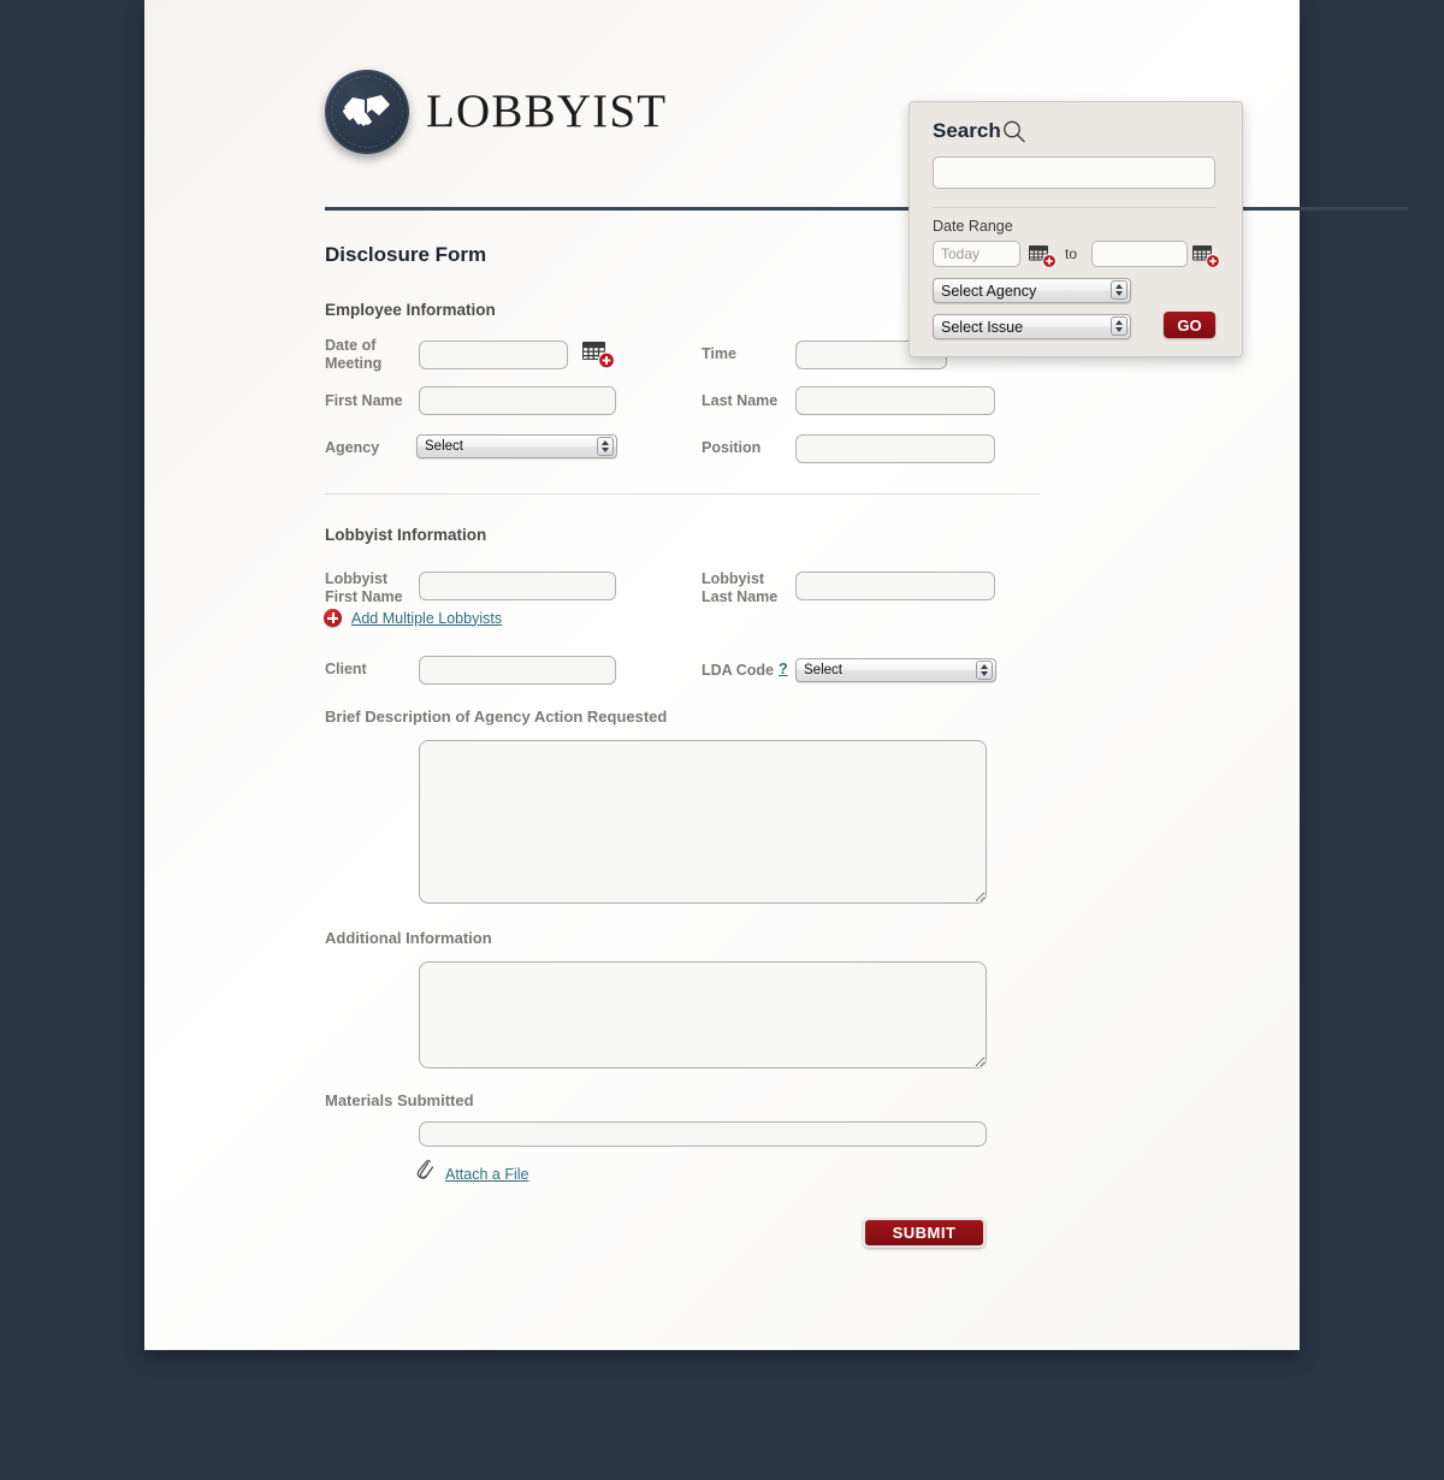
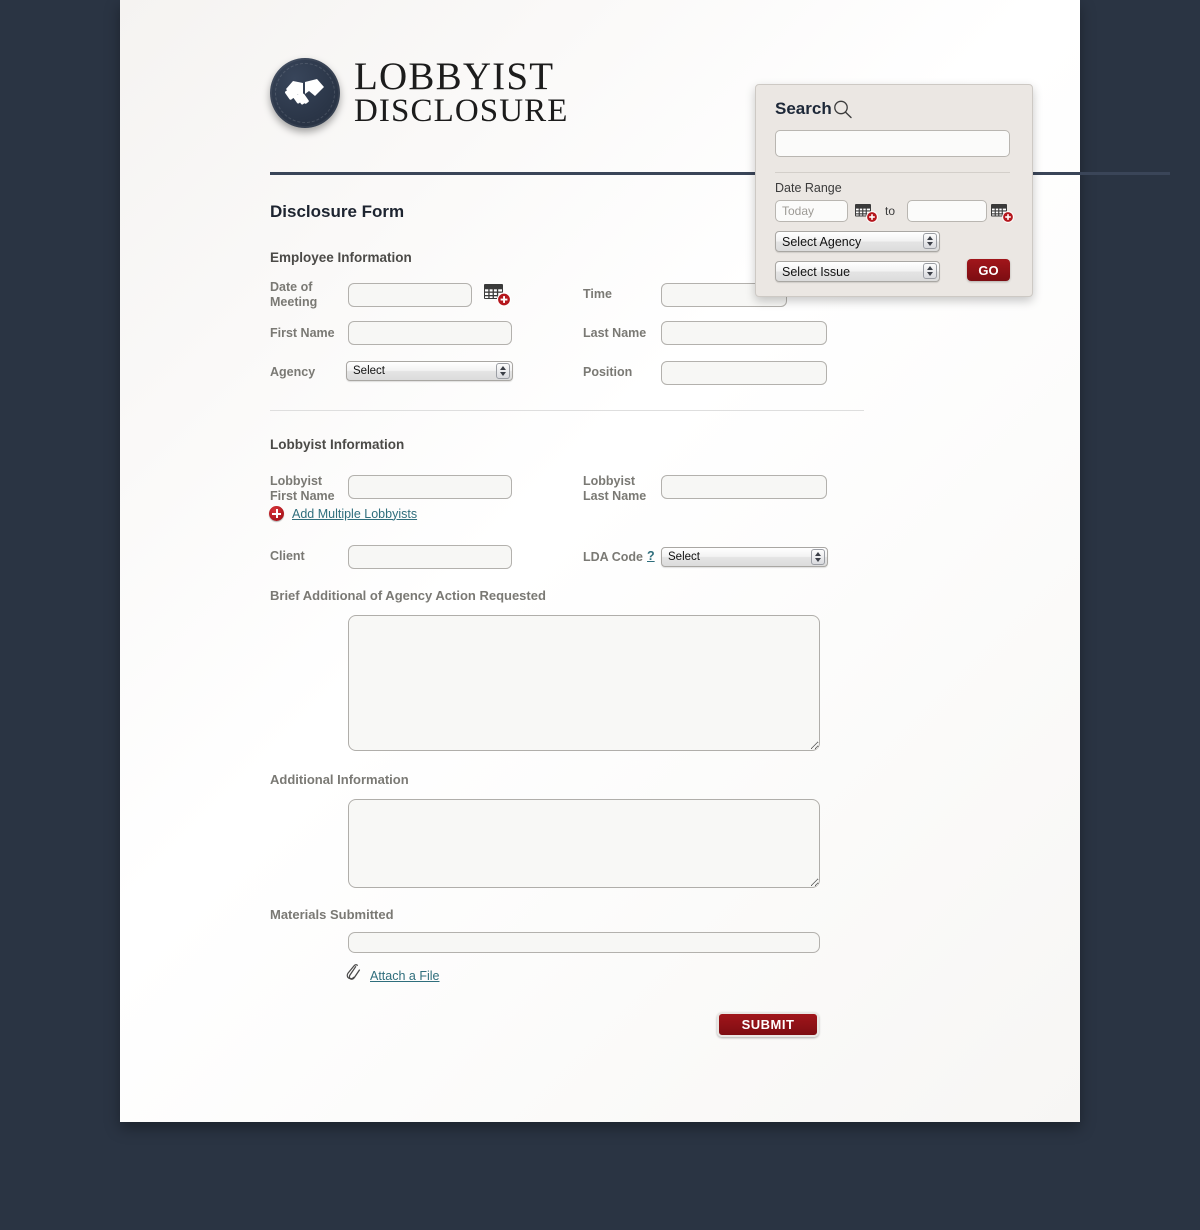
  LOBBYIST
+ DISCLOSURE
  Disclosure Form
  Employee Information
  Date of
  Meeting
  Time
  First Name
  Last Name
  Agency
  Select
  Position
  Lobbyist Information
  Lobbyist
  First Name
  Lobbyist
  Last Name
  Add Multiple Lobbyists
  Client
  LDA Code
  ?
  Select
- Brief Description of Agency Action Requested
+ Brief Additional of Agency Action Requested
  Additional Information
  Materials Submitted
  Attach a File
  SUBMIT
  Search
  Date Range
  Today
  to
  Select Agency
  Select Issue
  GO
